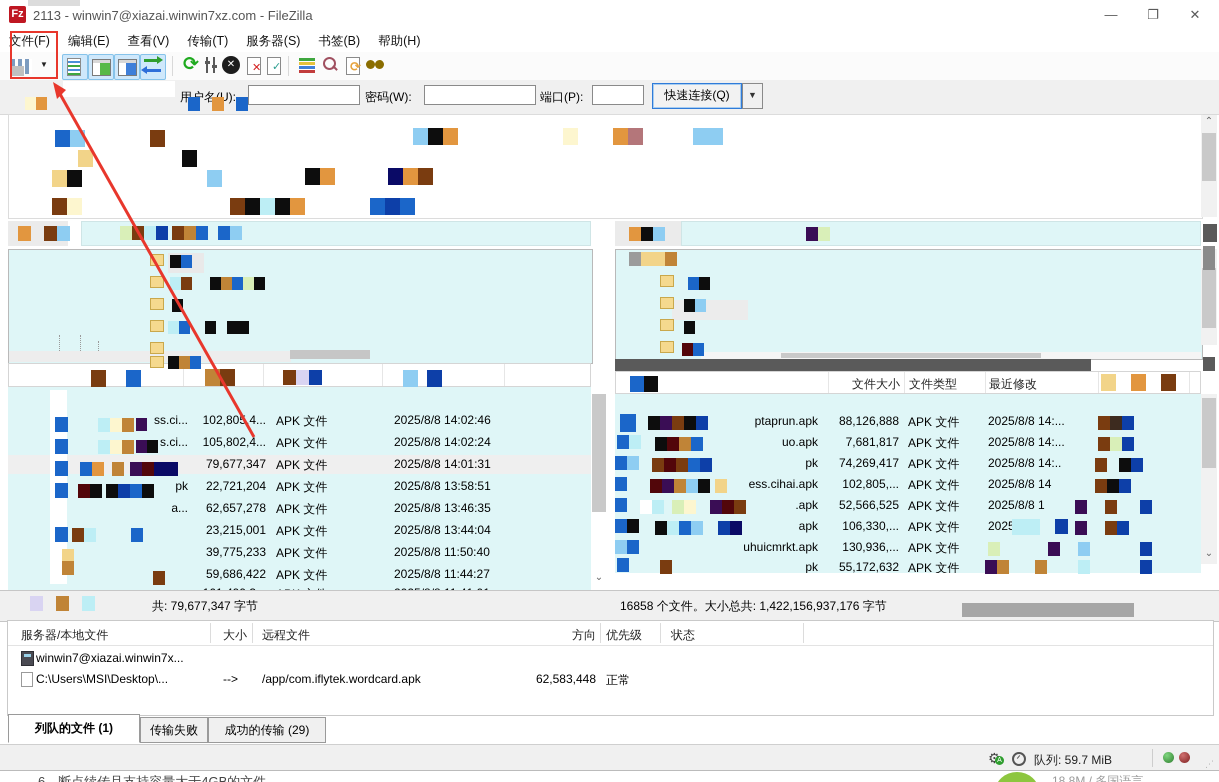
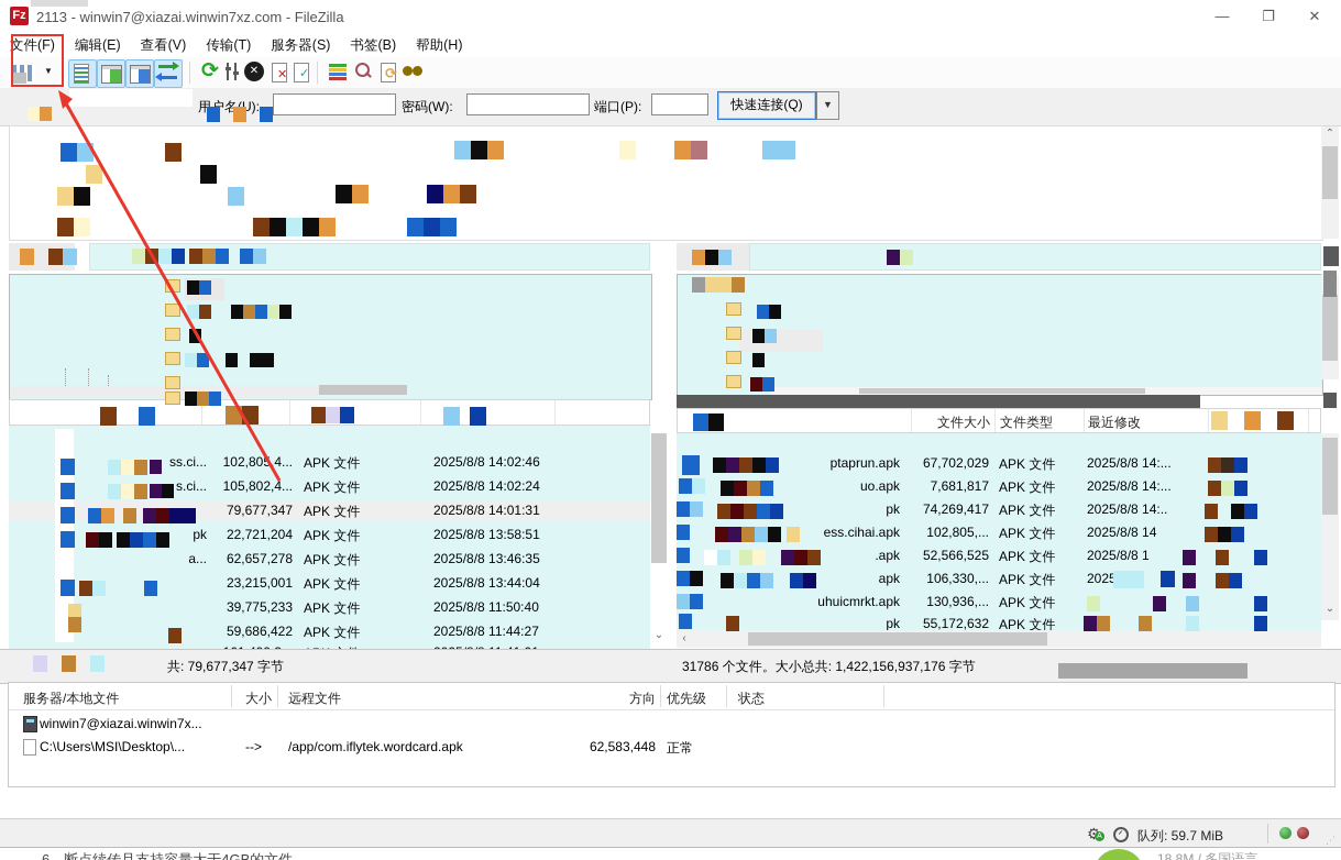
  Fz
  2113 - winwin7@xiazai.winwin7xz.com - FileZilla
  —
  ❐
  ✕
  文件(F) 编辑(E) 查看(V) 传输(T) 服务器(S) 书签(B) 帮助(H)
  ▼
  ⟳
  ✕
  ✕
  ✓
  ⟳
  用名U):
  密码(W):
  端口(P):
  快速连接(Q)
  ▼
  ⌃
  ss.ci...
  102,805,4...
  APK 文件
  2025/8/8 14:02:46
  s.ci...
  105,802,4...
  APK 文件
  2025/8/8 14:02:24
  79,677,347
  APK 文件
  2025/8/8 14:01:31
  pk
  22,721,204
  APK 文件
  2025/8/8 13:58:51
  a...
  62,657,278
  APK 文件
  2025/8/8 13:46:35
  23,215,001
  APK 文件
  2025/8/8 13:44:04
  39,775,233
  APK 文件
  2025/8/8 11:50:40
  59,686,422
  APK 文件
  2025/8/8 11:44:27
  ⌄
  文件大小
  文件类型
  最近修改
  ptaprun.apk
- 88,126,888
+ 67,702,029
  APK 文件
  2025/8/8 14:...
  uo.apk
  7,681,817
  APK 文件
  2025/8/8 14:...
  pk
  74,269,417
  APK 文件
  2025/8/8 14:..
  ess.cihai.apk
  102,805,...
  APK 文件
  2025/8/8 14
  .apk
  52,566,525
  APK 文件
  2025/8/8 1
  apk
  106,330,...
  APK 文件
  uhuicmrkt.apk
  130,936,...
  APK 文件
  pk
  55,172,632
  APK 文件
  ⌄
+ ‹
  共: 79,677,347 字节
- 16858 个文件。大小总共: 1,422,156,937,176 字节
+ 31786 个文件。大小总共: 1,422,156,937,176 字节
  服务器/本地文件
  大小
  远程文件
  方向
  优先级
  状态
  winwin7@xiazai.winwin7x...
  C:\Users\MSI\Desktop\...
  -->
  /app/com.iflytek.wordcard.apk
  62,583,448
  正常
- 列队的文件 (1)
- 传输失败
- 成功的传输 (29)
  ⚙
  队列: 59.7 MiB
  ⋰
  18.8M / 多国语言
